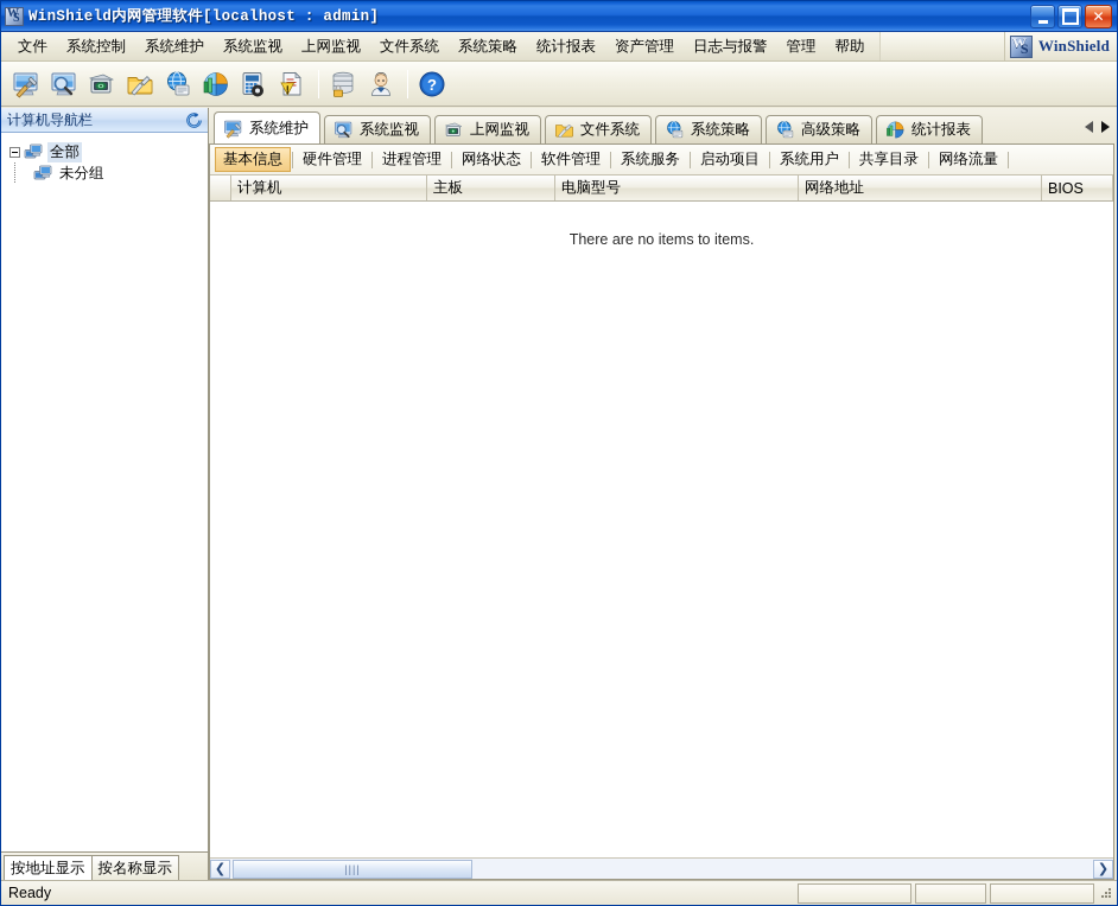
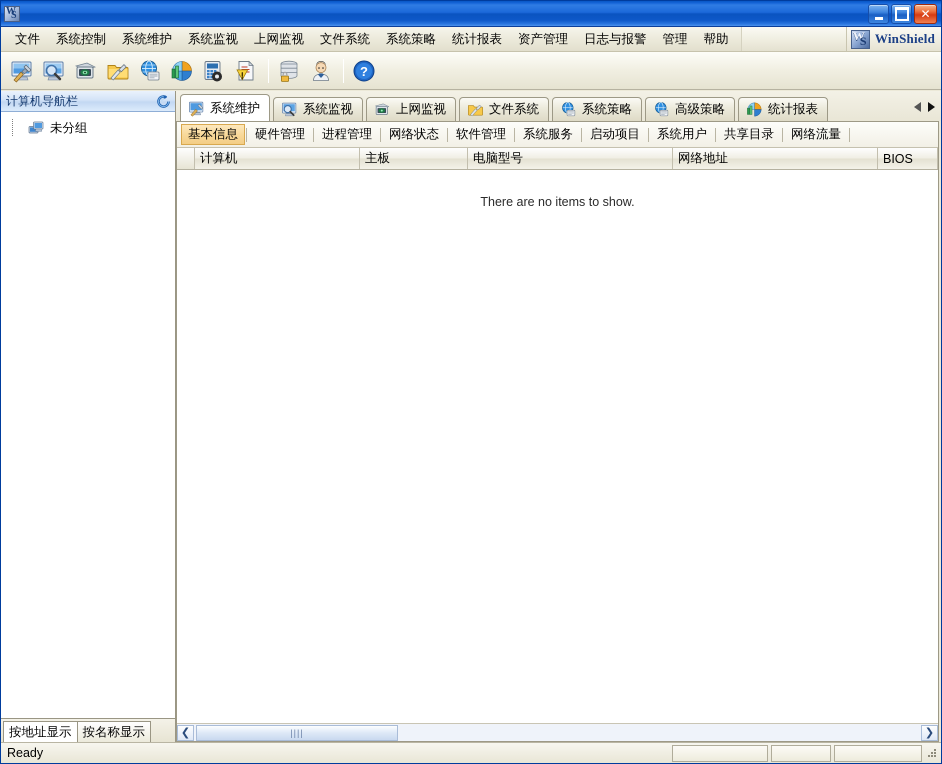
- WinShield内网管理软件[localhost : admin]
  文件
  系统控制
  系统维护
  系统监视
  上网监视
  文件系统
  系统策略
  统计报表
  资产管理
  日志与报警
  管理
  帮助
  WinShield
  ?
  计算机导航栏
- 全部
  未分组
  按地址显示
  按名称显示
  系统维护
  系统监视
  上网监视
  文件系统
  系统策略
  高级策略
  统计报表
  基本信息
  硬件管理
  进程管理
  网络状态
  软件管理
  系统服务
  启动项目
  系统用户
  共享目录
  网络流量
  计算机
  主板
  电脑型号
  网络地址
  BIOS
- There are no items to items.
+ There are no items to show.
  ❮
  ||||
  ❯
  Ready
